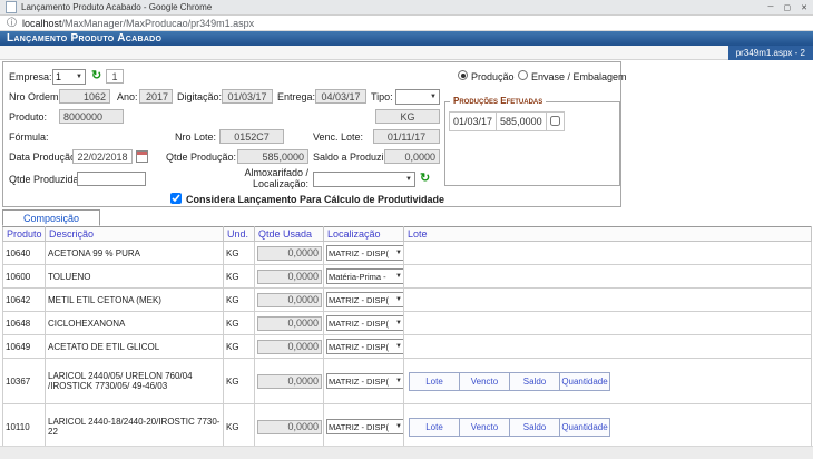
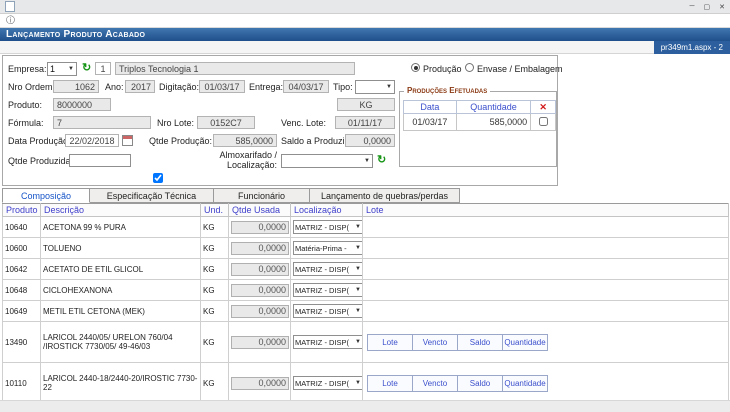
- Lançamento Produto Acabado - Google Chrome
  ⓘ
- localhost/MaxManager/MaxProducao/pr349m1.aspx
  Lançamento Produto Acabado
  pr349m1.aspx - 2
  Empresa:
  1
  ↻
  1
+ Triplos Tecnologia 1
  Produção
  Envase / Embalagem
  Nro Ordem
  1062
  Ano:
  2017
  Digitação:
  01/03/17
  Entrega:
  04/03/17
  Tipo:
  Produto:
  8000000
  KG
  Fórmula:
+ 7
  Nro Lote:
  0152C7
  Venc. Lote:
  01/11/17
  Data Produçã
  22/02/2018
  Qtde Produção:
  585,0000
  Saldo a Produzi
  0,0000
  Qtde Produzid
  Almoxarifado / Localização:
  ↻
- Considera Lançamento Para Cálculo de Produtividade
  Produções Efetuadas
+ Data	Quantidade	✕
  01/03/17	585,0000
  Composição
+ Especificação Técnica
+ Funcionário
+ Lançamento de quebras/perdas
  Produto	Descrição	Und.	Qtde Usada	Localização	Lote
  10640	ACETONA 99 % PURA	KG	0,0000	MATRIZ - DISP(
  10600	TOLUENO	KG	0,0000	Matéria-Prima -
- 10642	METIL ETIL CETONA (MEK)	KG	0,0000	MATRIZ - DISP(
+ 10642	ACETATO DE ETIL GLICOL	KG	0,0000	MATRIZ - DISP(
  10648	CICLOHEXANONA	KG	0,0000	MATRIZ - DISP(
- 10649	ACETATO DE ETIL GLICOL	KG	0,0000	MATRIZ - DISP(
+ 10649	METIL ETIL CETONA (MEK)	KG	0,0000	MATRIZ - DISP(
- 10367	LARICOL 2440/05/ URELON 760/04 /IROSTICK 7730/05/ 49-46/03	KG	0,0000	MATRIZ - DISP(	Lote Vencto Saldo Quantidade
+ 13490	LARICOL 2440/05/ URELON 760/04 /IROSTICK 7730/05/ 49-46/03	KG	0,0000	MATRIZ - DISP(	Lote Vencto Saldo Quantidade
  10110	LARICOL 2440-18/2440-20/IROSTIC 7730-22	KG	0,0000	MATRIZ - DISP(	Lote Vencto Saldo Quantidade
